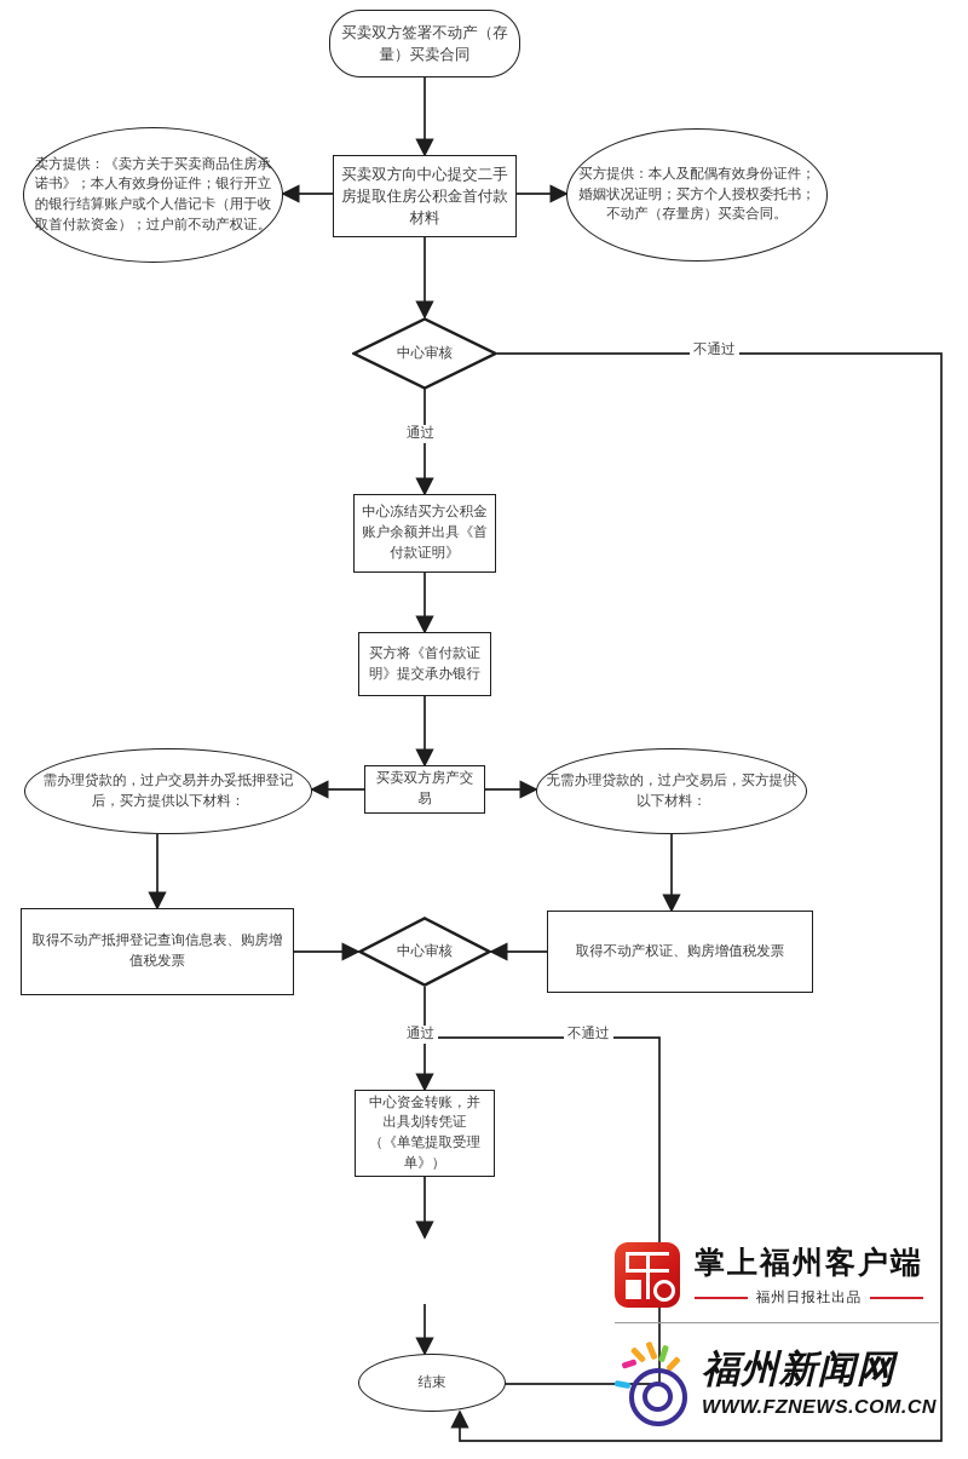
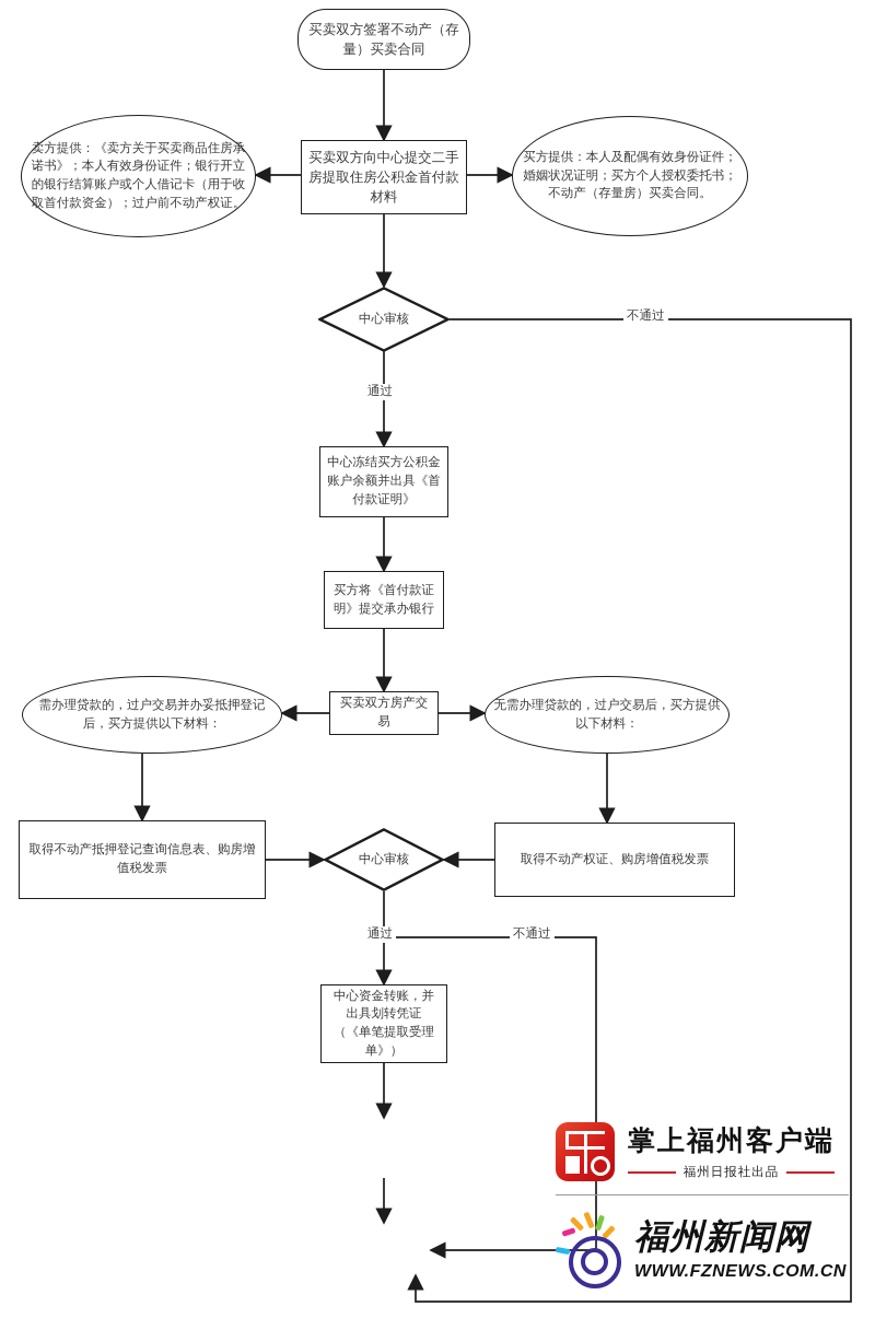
  买卖双方签署不动产（存量）买卖合同
  买卖双方向中心提交二手房提取住房公积金首付款材料
  卖方提供：《卖方关于买卖商品住房承诺书》；本人有效身份证件；银行开立的银行结算账户或个人借记卡（用于收取首付款资金）；过户前不动产权证。
  买方提供：本人及配偶有效身份证件；婚姻状况证明；买方个人授权委托书；不动产（存量房）买卖合同。
  中心审核
  中心冻结买方公积金账户余额并出具《首付款证明》
  买方将《首付款证明》提交承办银行
  买卖双方房产交易
  需办理贷款的，过户交易并办妥抵押登记后，买方提供以下材料：
  无需办理贷款的，过户交易后，买方提供以下材料：
  取得不动产抵押登记查询信息表、购房增值税发票
  取得不动产权证、购房增值税发票
  中心审核
  中心资金转账，并出具划转凭证（《单笔提取受理单》）
- 结束
  通过
  不通过
  通过
  不通过
  掌上福州客户端
  福州日报社出品
  福州新闻网
  WWW.FZNEWS.COM.CN
